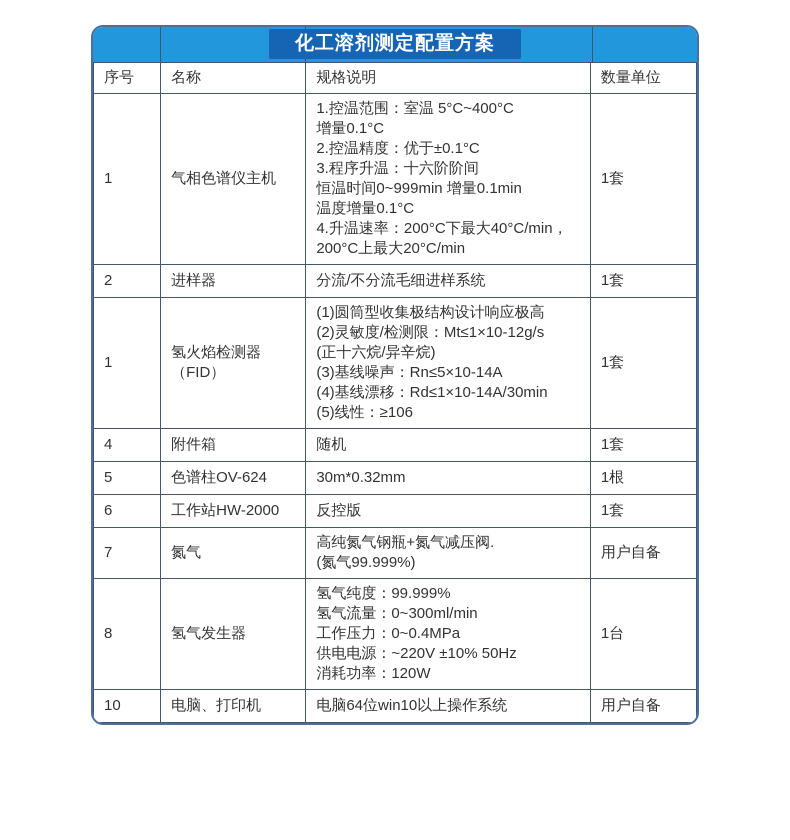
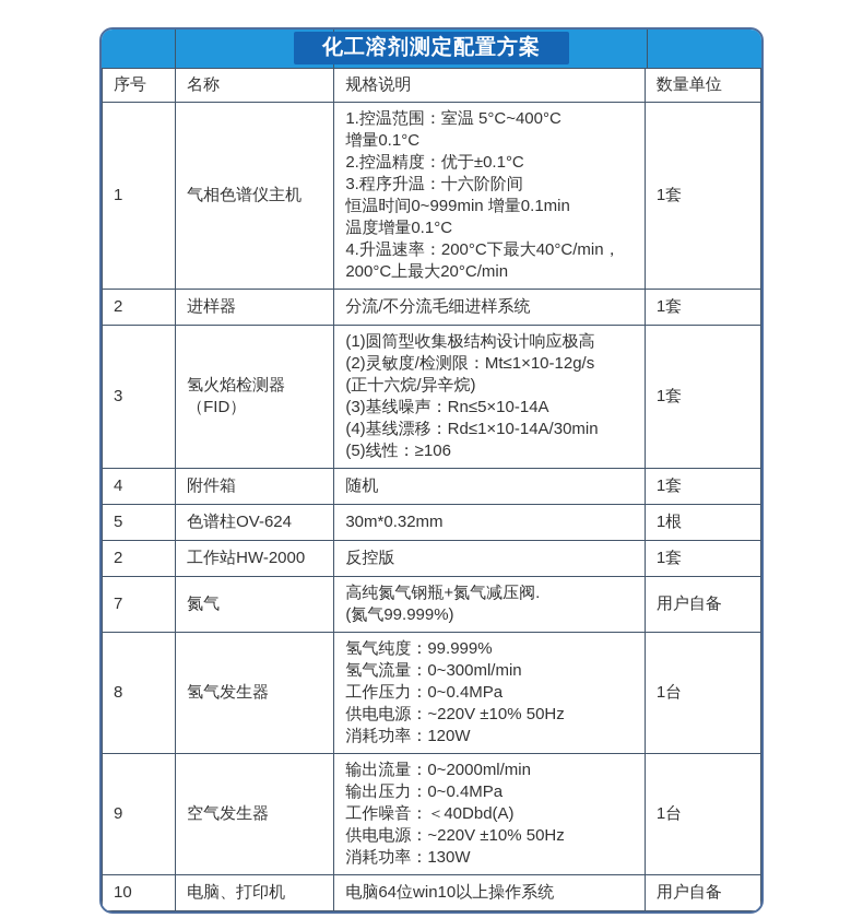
  化工溶剂测定配置方案
  序号	名称	规格说明	数量单位
  1	气相色谱仪主机	1.控温范围：室温 5°C~400°C增量0.1°C2.控温精度：优于±0.1°C3.程序升温：十六阶阶间恒温时间0~999min 增量0.1min温度增量0.1°C4.升温速率：200°C下最大40°C/min，200°C上最大20°C/min	1套
  2	进样器	分流/不分流毛细进样系统	1套
- 1	氢火焰检测器（FID）	(1)圆筒型收集极结构设计响应极高(2)灵敏度/检测限：Mt≤1×10-12g/s(正十六烷/异辛烷)(3)基线噪声：Rn≤5×10-14A(4)基线漂移：Rd≤1×10-14A/30min(5)线性：≥106	1套
+ 3	氢火焰检测器（FID）	(1)圆筒型收集极结构设计响应极高(2)灵敏度/检测限：Mt≤1×10-12g/s(正十六烷/异辛烷)(3)基线噪声：Rn≤5×10-14A(4)基线漂移：Rd≤1×10-14A/30min(5)线性：≥106	1套
  4	附件箱	随机	1套
  5	色谱柱OV-624	30m*0.32mm	1根
- 6	工作站HW-2000	反控版	1套
+ 2	工作站HW-2000	反控版	1套
  7	氮气	高纯氮气钢瓶+氮气减压阀.(氮气99.999%)	用户自备
  8	氢气发生器	氢气纯度：99.999%氢气流量：0~300ml/min工作压力：0~0.4MPa供电电源：~220V ±10% 50Hz消耗功率：120W	1台
+ 9	空气发生器	输出流量：0~2000ml/min输出压力：0~0.4MPa工作噪音：＜40Dbd(A)供电电源：~220V ±10% 50Hz消耗功率：130W	1台
  10	电脑、打印机	电脑64位win10以上操作系统	用户自备
